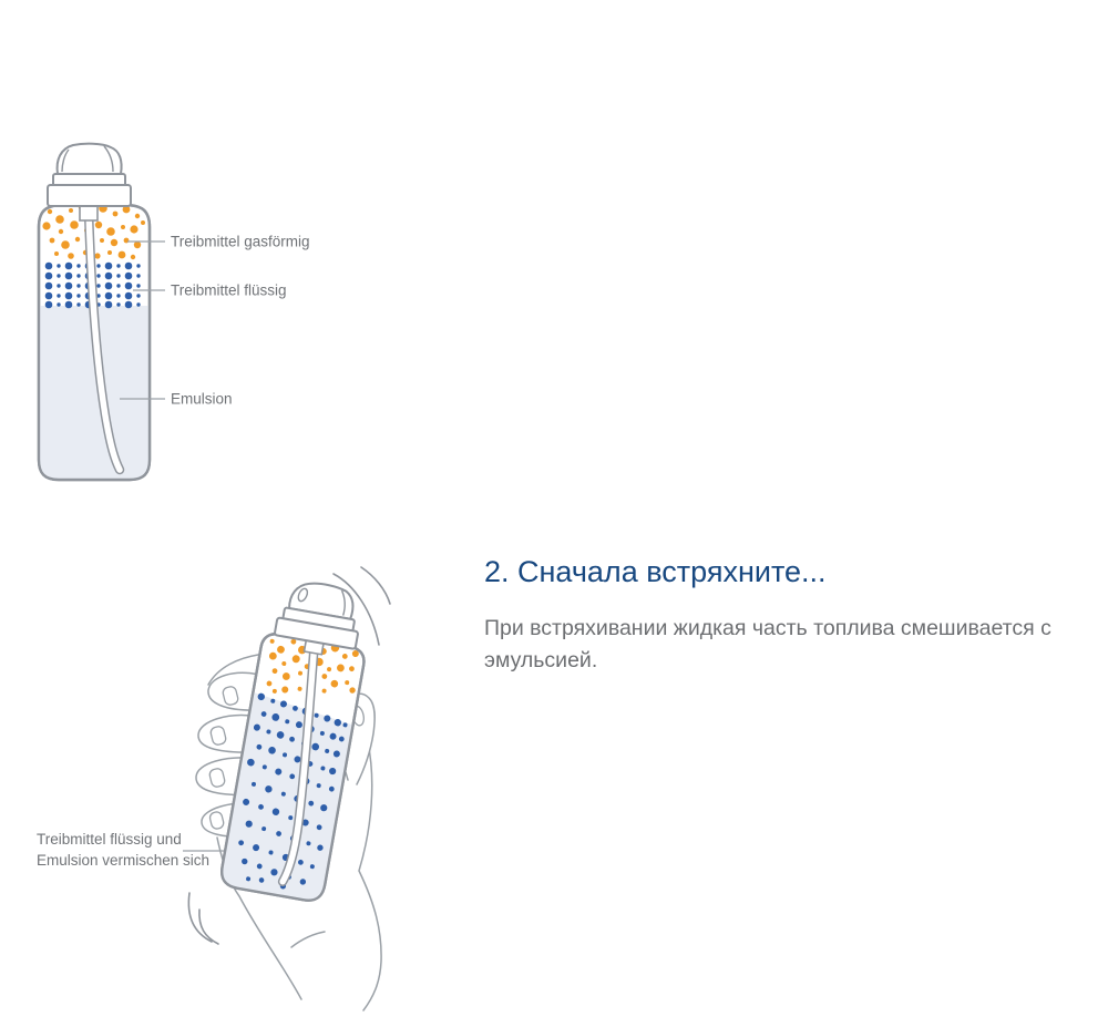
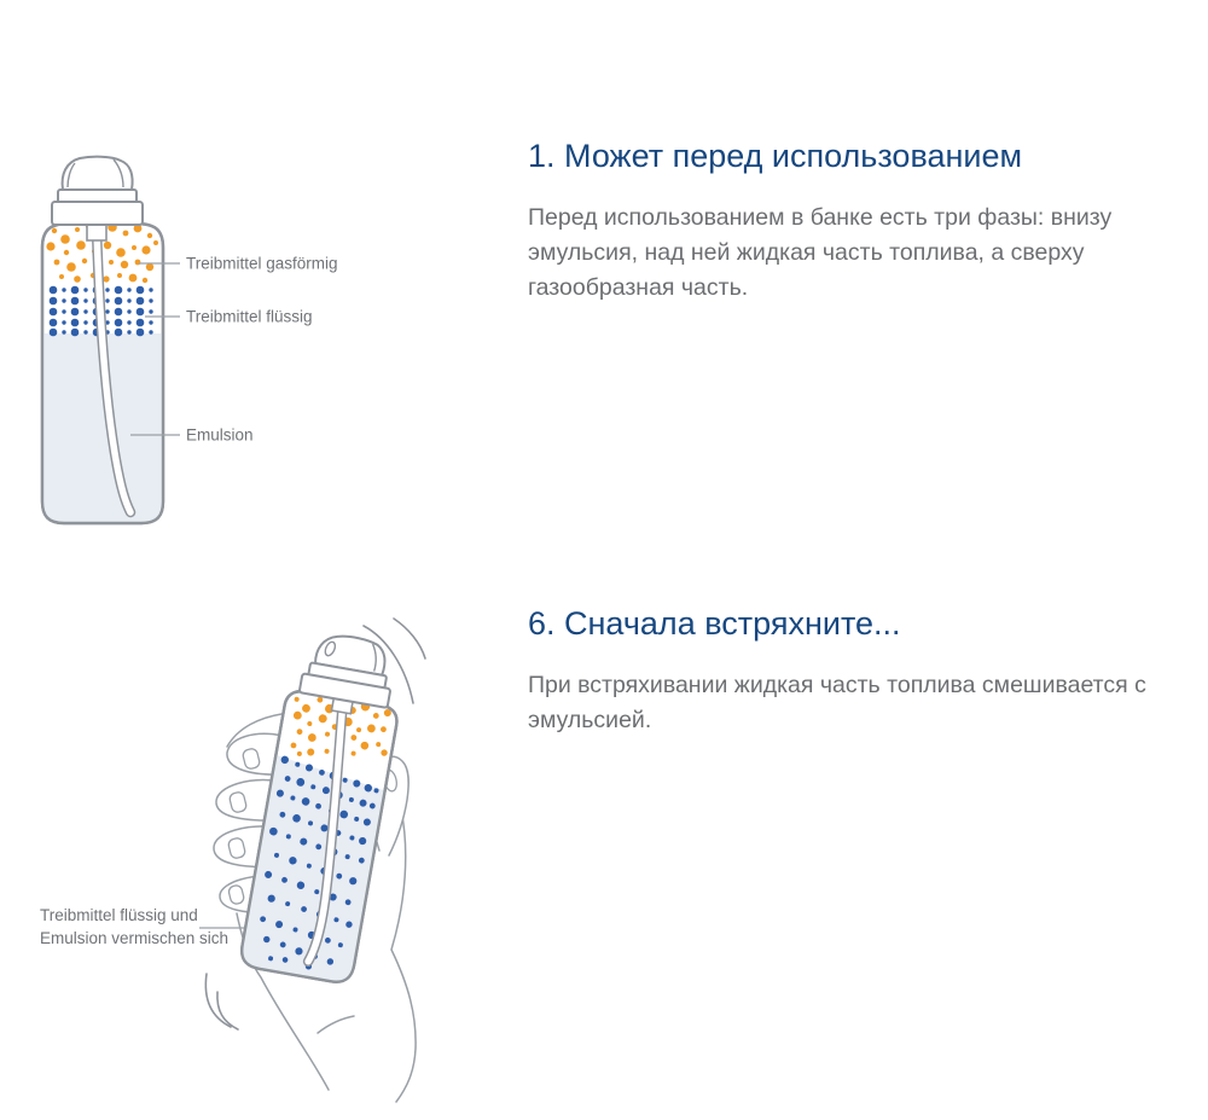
  Treibmittel gasförmig
  Treibmittel flüssig
  Emulsion
  Treibmittel flüssig und
  Emulsion vermischen sich
+ 1. Может перед использованием
+ Перед использованием в банке есть три фазы: внизу эмульсия, над ней жидкая часть топлива, а сверху газообразная часть.
- 2. Сначала встряхните...
+ 6. Сначала встряхните...
  При встряхивании жидкая часть топлива смешивается с эмульсией.
